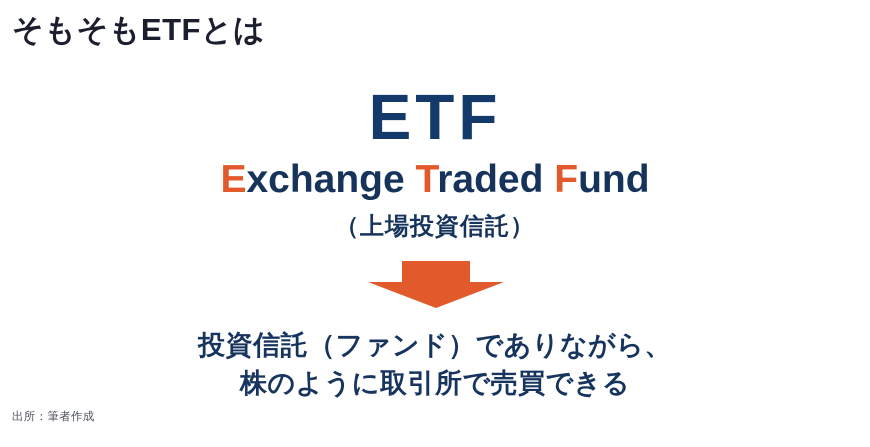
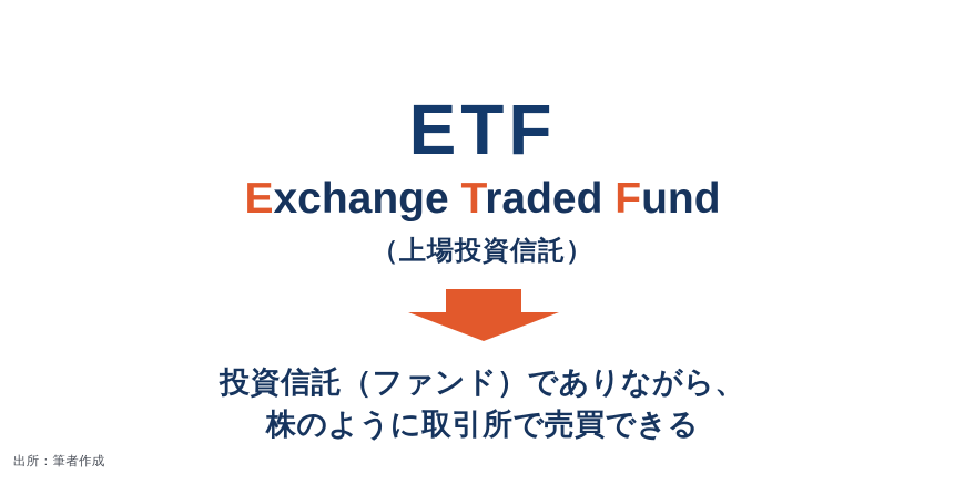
- そもそもETFとは
  ETF
  Exchange Traded Fund
  （上場投資信託）
  投資信託（ファンド）でありながら、
  株のように取引所で売買できる
  出所：筆者作成
